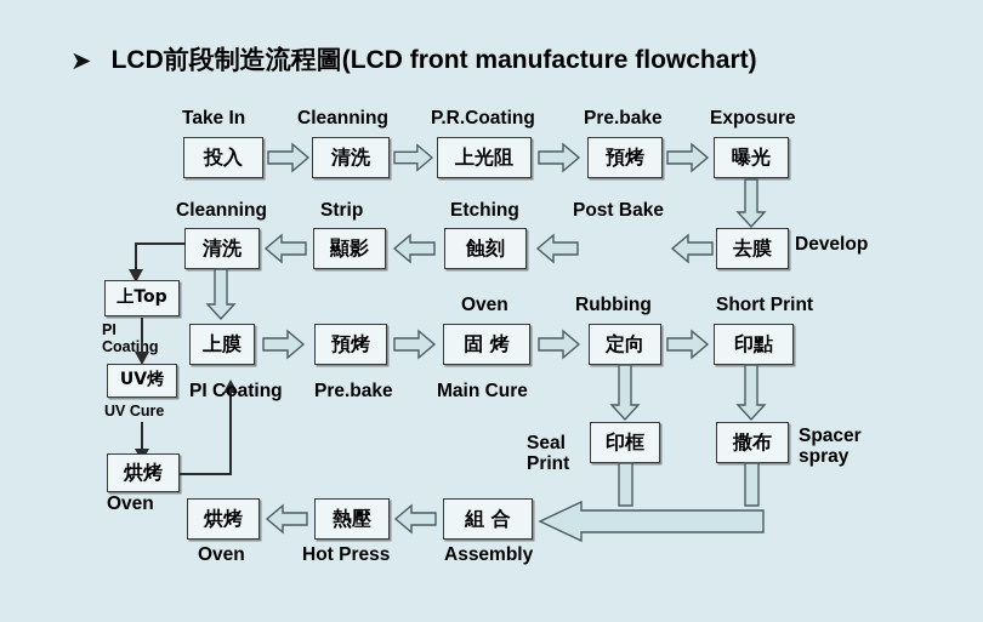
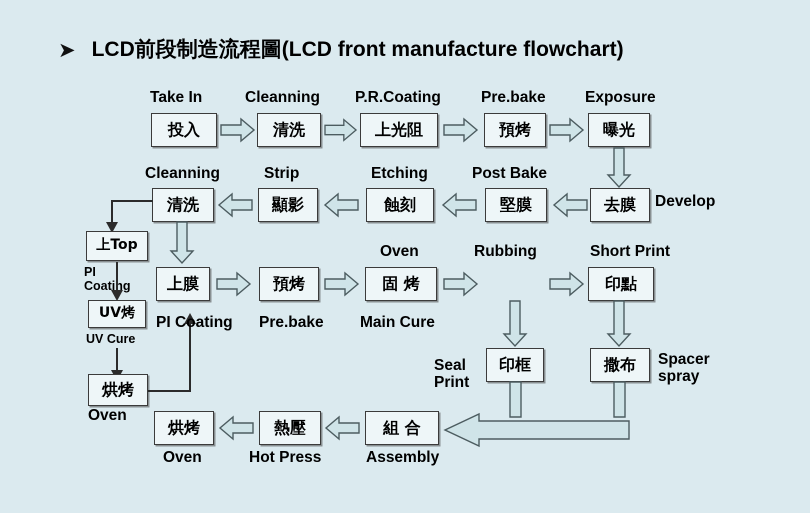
  ➤
  LCD前段制造流程圖(LCD front manufacture flowchart)
  Take In
  Cleanning
  P.R.Coating
  Pre.bake
  Exposure
  投入
  清洗
  上光阻
  預烤
  曝光
  Cleanning
  Strip
  Etching
  Post Bake
  Develop
  清洗
  顯影
  蝕刻
+ 堅膜
  去膜
  上Top
  PI
  Coating
  UV烤
  UV Cure
  烘烤
  Oven
  Oven
  Rubbing
  Short Print
  上膜
  預烤
  固 烤
- 定向
  印點
  PI Coating
  Pre.bake
  Main Cure
  Seal
  Print
  印框
  Spacer
  spray
  撒布
  烘烤
  熱壓
  組 合
  Oven
  Hot Press
  Assembly
